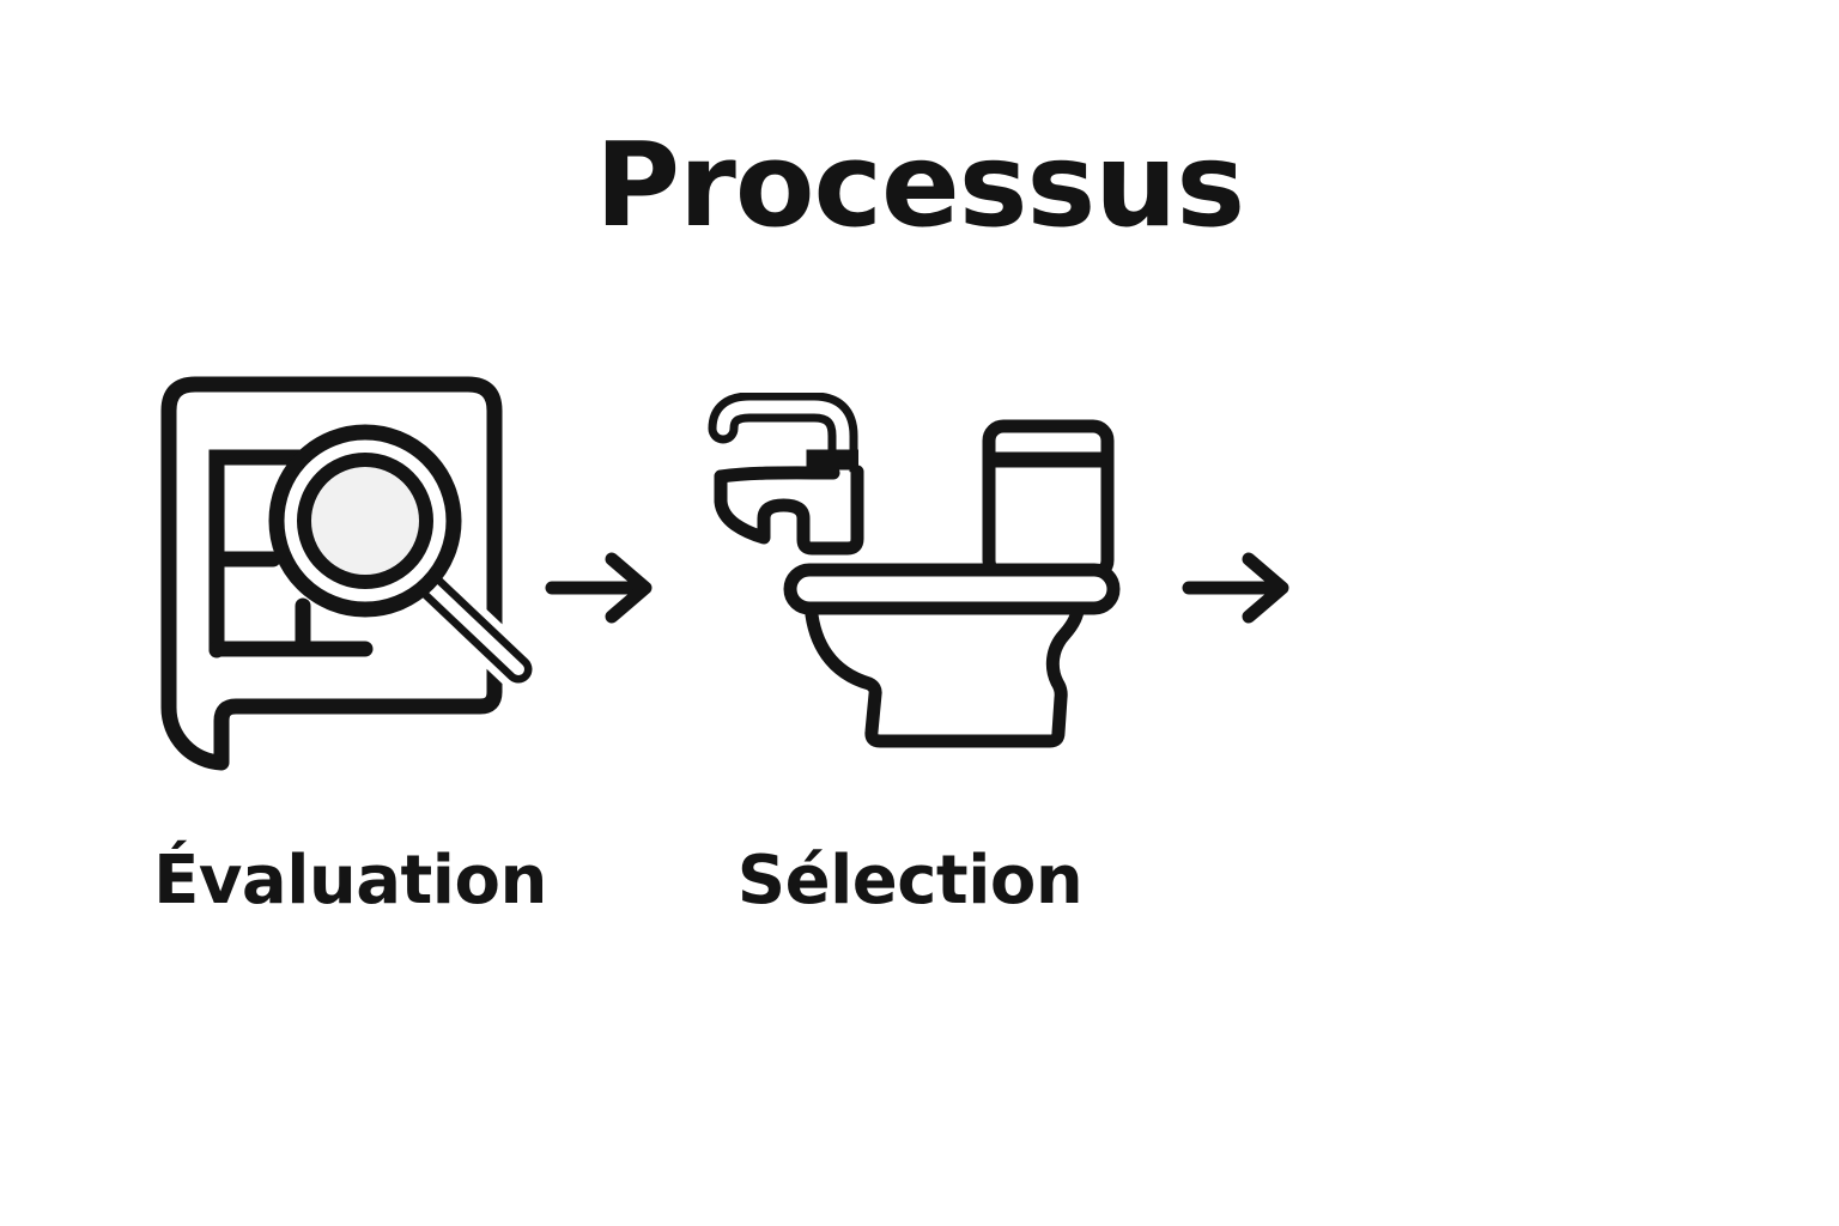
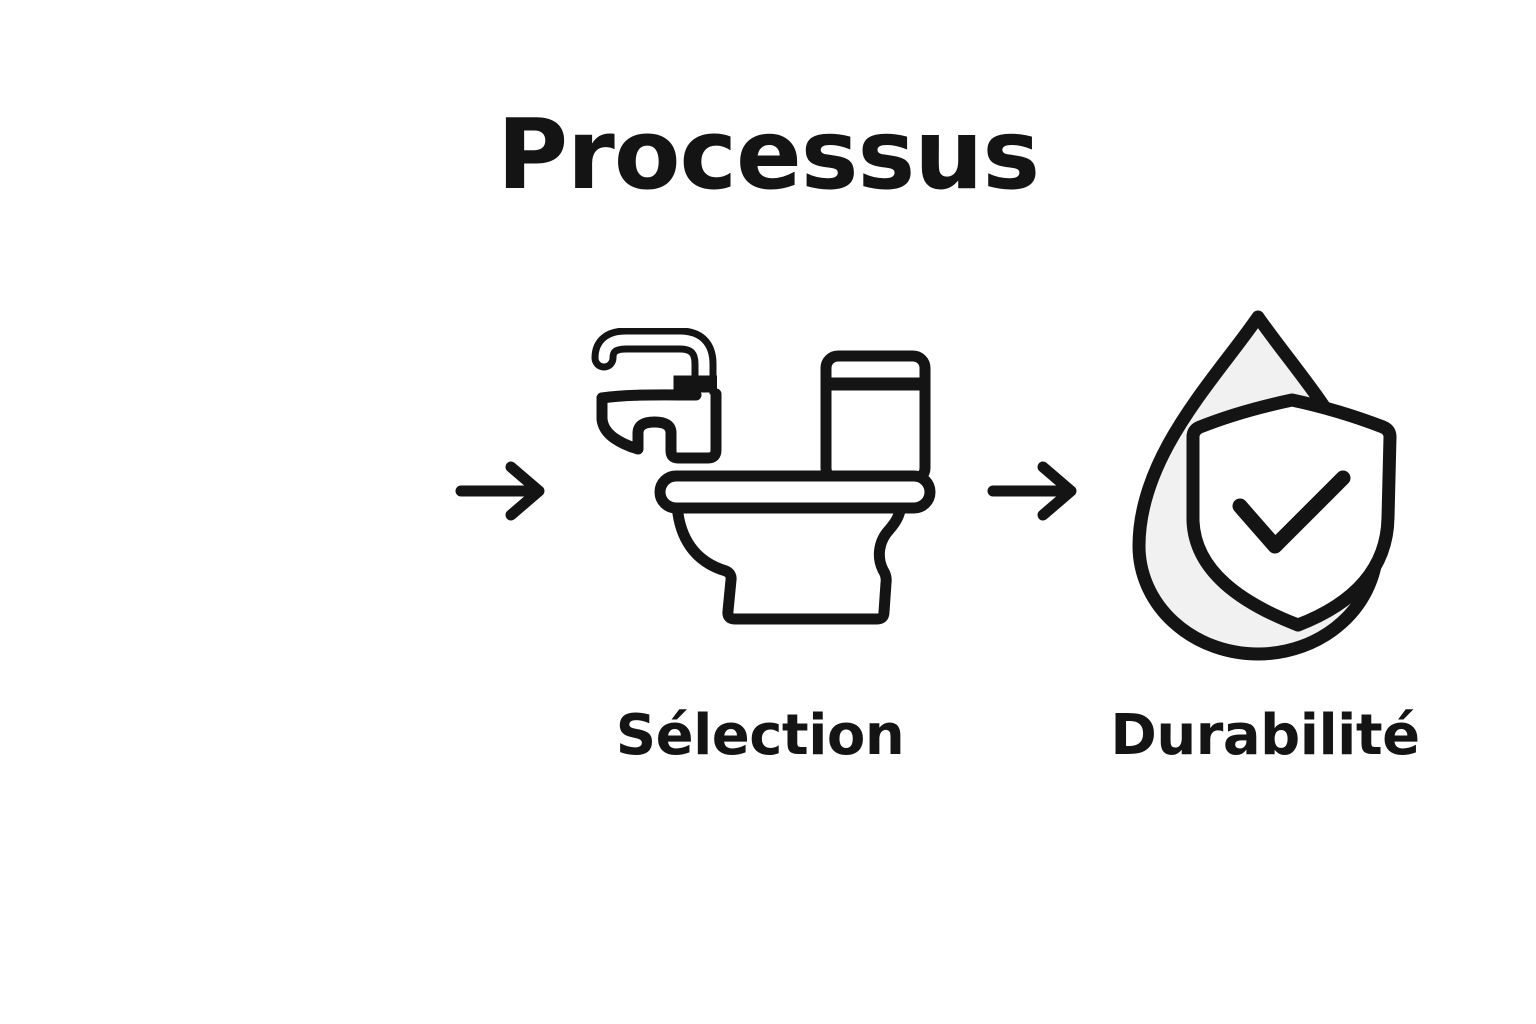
  Processus
- Évaluation
  Sélection
+ Durabilité
